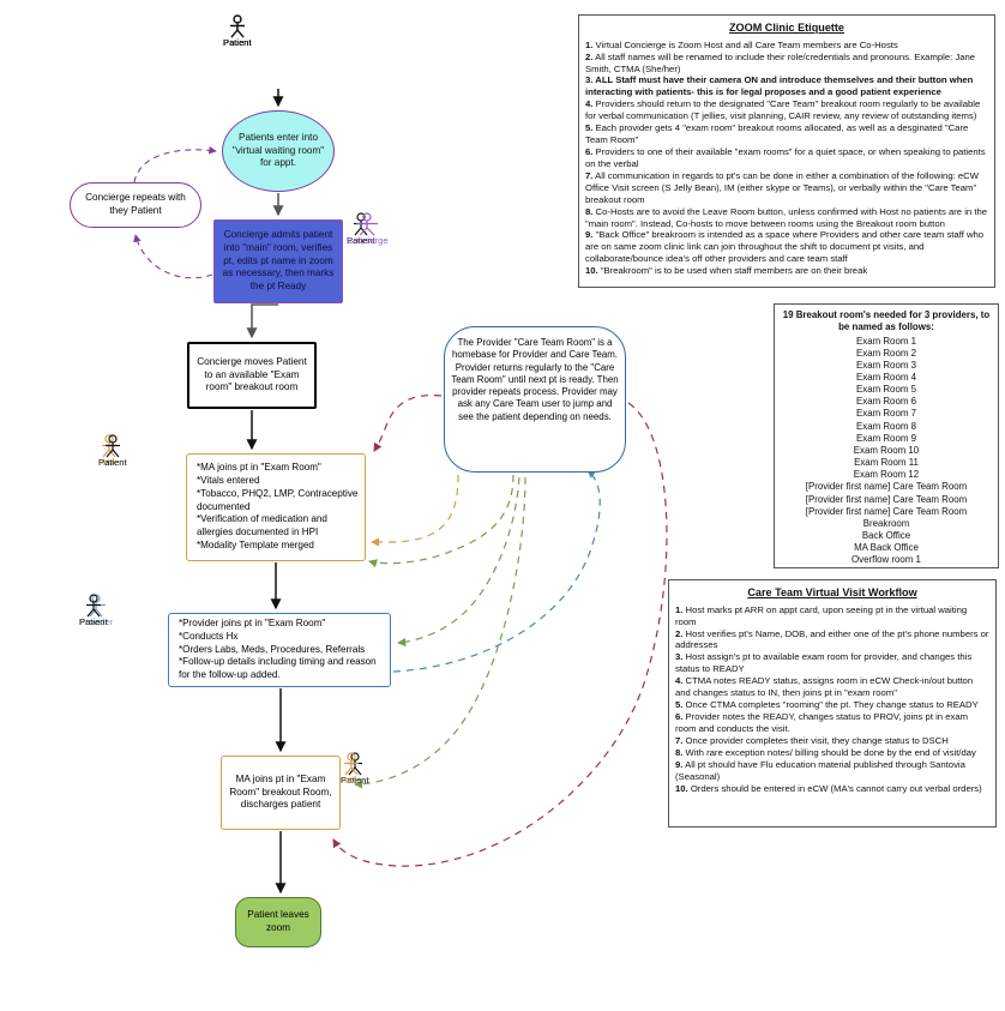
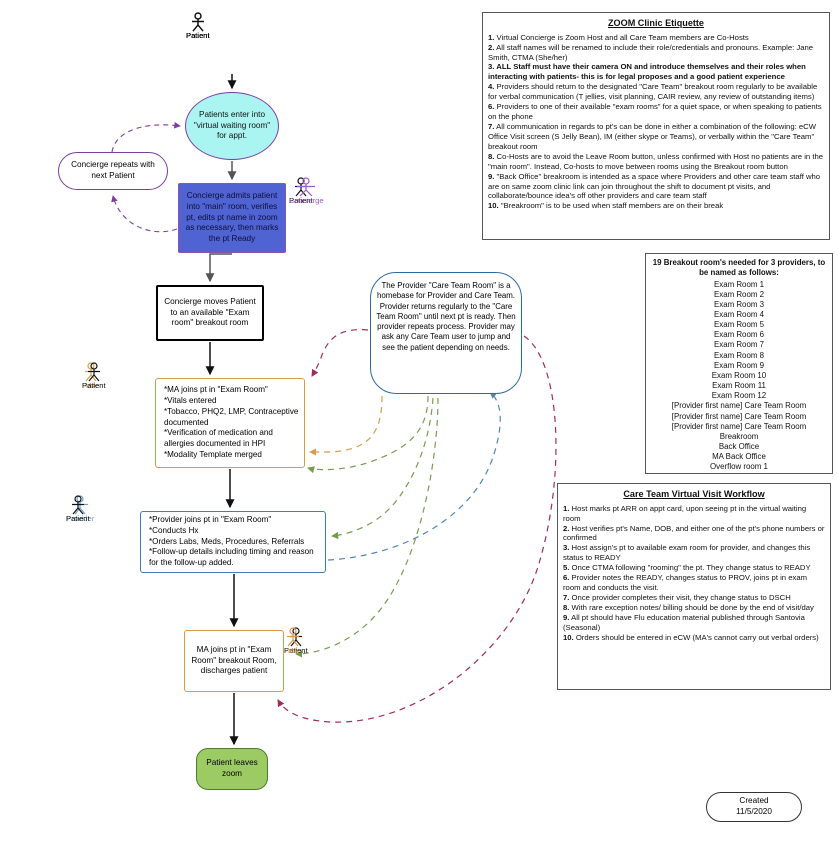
  Patient
  Patient
  Concierge
  MA
  Patient
  Provider
  Patient
  Patient
  MA
  Patients enter into "virtual waiting room" for appt.
- Concierge repeats with they Patient
+ Concierge repeats with next Patient
  Concierge admits patient into "main" room, verifies pt, edits pt name in zoom as necessary, then marks the pt Ready
  Concierge moves Patient to an available "Exam room" breakout room
  *MA joins pt in "Exam Room"
  *Vitals entered
  *Tobacco, PHQ2, LMP, Contraceptive documented
  *Verification of medication and allergies documented in HPI
  *Modality Template merged
  *Provider joins pt in "Exam Room"
  *Conducts Hx
  *Orders Labs, Meds, Procedures, Referrals
  *Follow-up details including timing and reason for the follow-up added.
  MA joins pt in "Exam Room" breakout Room, discharges patient
  Patient leaves zoom
  The Provider "Care Team Room" is a homebase for Provider and Care Team.
  Provider returns regularly to the "Care Team Room" until next pt is ready. Then provider repeats process. Provider may ask any Care Team user to jump and see the patient depending on needs.
+ Created
+ 11/5/2020
  ZOOM Clinic Etiquette
  1. Virtual Concierge is Zoom Host and all Care Team members are Co-Hosts
  2. All staff names will be renamed to include their role/credentials and pronouns. Example: Jane Smith, CTMA (She/her)
- 3. ALL Staff must have their camera ON and introduce themselves and their button when interacting with patients- this is for legal proposes and a good patient experience
+ 3. ALL Staff must have their camera ON and introduce themselves and their roles when interacting with patients- this is for legal proposes and a good patient experience
  4. Providers should return to the designated "Care Team" breakout room regularly to be available for verbal communication (T jellies, visit planning, CAIR review, any review of outstanding items)
- 5. Each provider gets 4 "exam room" breakout rooms allocated, as well as a desginated "Care Team Room"
- 6. Providers to one of their available "exam rooms" for a quiet space, or when speaking to patients on the verbal
+ 6. Providers to one of their available "exam rooms" for a quiet space, or when speaking to patients on the phone
  7. All communication in regards to pt's can be done in either a combination of the following: eCW Office Visit screen (S Jelly Bean), IM (either skype or Teams), or verbally within the "Care Team" breakout room
  8. Co-Hosts are to avoid the Leave Room button, unless confirmed with Host no patients are in the "main room". Instead, Co-hosts to move between rooms using the Breakout room button
  9. "Back Office" breakroom is intended as a space where Providers and other care team staff who are on same zoom clinic link can join throughout the shift to document pt visits, and collaborate/bounce idea's off other providers and care team staff
  10. "Breakroom" is to be used when staff members are on their break
  19 Breakout room's needed for 3 providers, to be named as follows:
  Exam Room 1
  Exam Room 2
  Exam Room 3
  Exam Room 4
  Exam Room 5
  Exam Room 6
  Exam Room 7
  Exam Room 8
  Exam Room 9
  Exam Room 10
  Exam Room 11
  Exam Room 12
  [Provider first name] Care Team Room
  [Provider first name] Care Team Room
  [Provider first name] Care Team Room
  Breakroom
  Back Office
  MA Back Office
  Overflow room 1
  Care Team Virtual Visit Workflow
  1. Host marks pt ARR on appt card, upon seeing pt in the virtual waiting room
- 2. Host verifies pt's Name, DOB, and either one of the pt's phone numbers or addresses
+ 2. Host verifies pt's Name, DOB, and either one of the pt's phone numbers or confirmed
  3. Host assign's pt to available exam room for provider, and changes this status to READY
- 4. CTMA notes READY status, assigns room in eCW Check-in/out button and changes status to IN, then joins pt in "exam room"
- 5. Once CTMA completes "rooming" the pt. They change status to READY
+ 5. Once CTMA following "rooming" the pt. They change status to READY
  6. Provider notes the READY, changes status to PROV, joins pt in exam room and conducts the visit.
  7. Once provider completes their visit, they change status to DSCH
  8. With rare exception notes/ billing should be done by the end of visit/day
  9. All pt should have Flu education material published through Santovia (Seasonal)
  10. Orders should be entered in eCW (MA's cannot carry out verbal orders)
